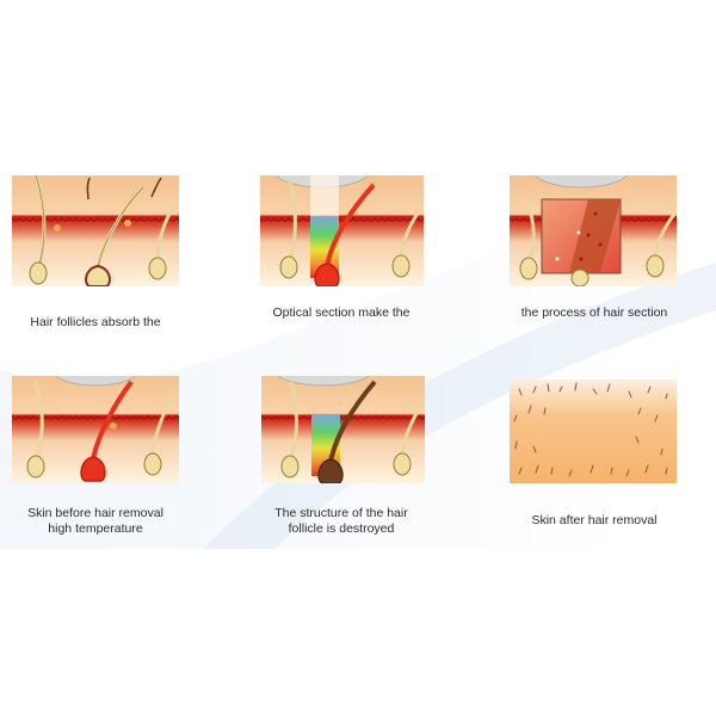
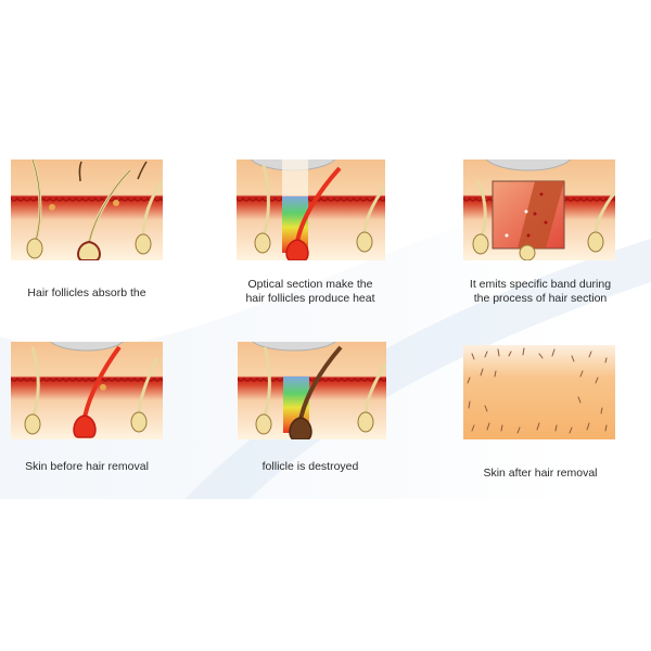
  Hair follicles absorb the
  Optical section make the
+ hair follicles produce heat
+ It emits specific band during
  the process of hair section
  Skin before hair removal
- high temperature
- The structure of the hair
  follicle is destroyed
  Skin after hair removal
